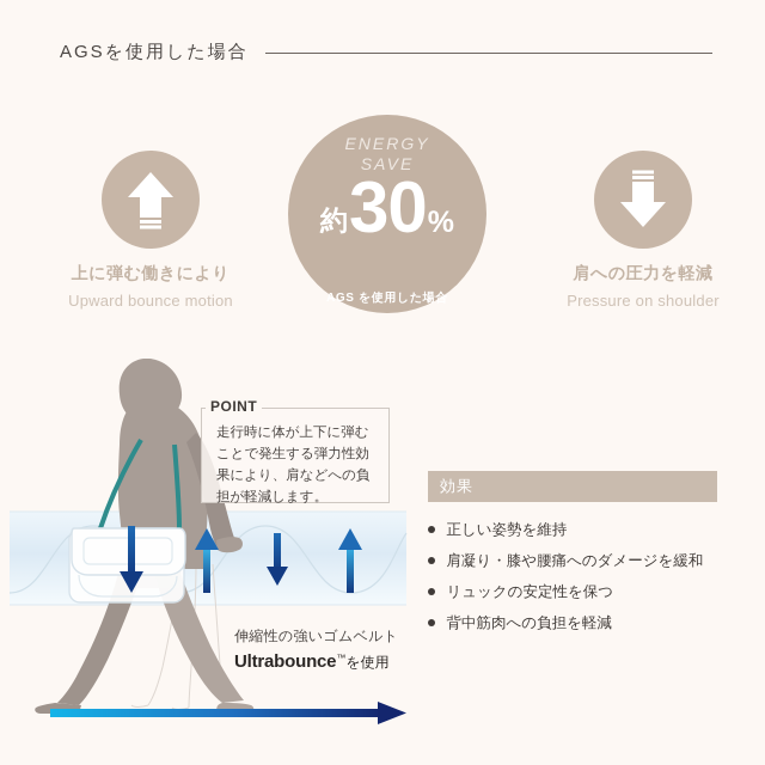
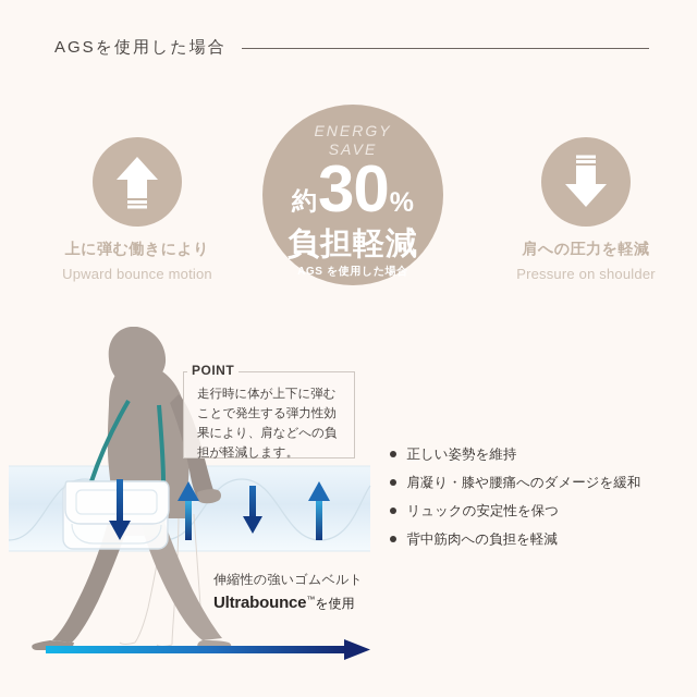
  AGSを使用した場合
  上に弾む働きにより
  Upward bounce motion
  肩への圧力を軽減
  Pressure on shoulder
  ENERGY
  SAVE
  約
  30
  %
+ 負担軽減
  AGS を使用した場合
  POINT
  走行時に体が上下に弾むことで発生する弾力性効果により、肩などへの負担が軽減します。
- 効果
  正しい姿勢を維持
  肩凝り・膝や腰痛へのダメージを緩和
  リュックの安定性を保つ
  背中筋肉への負担を軽減
  伸縮性の強いゴムベルト
  Ultrabounce™を使用
